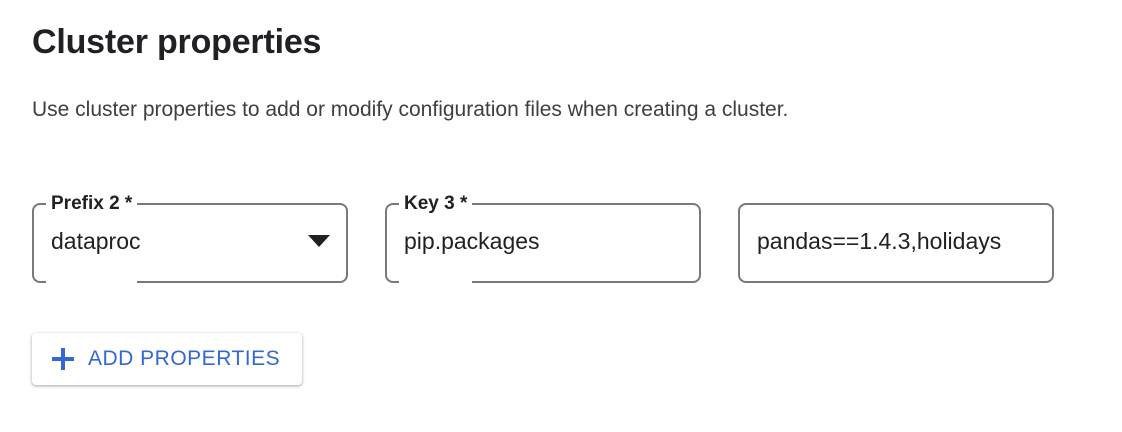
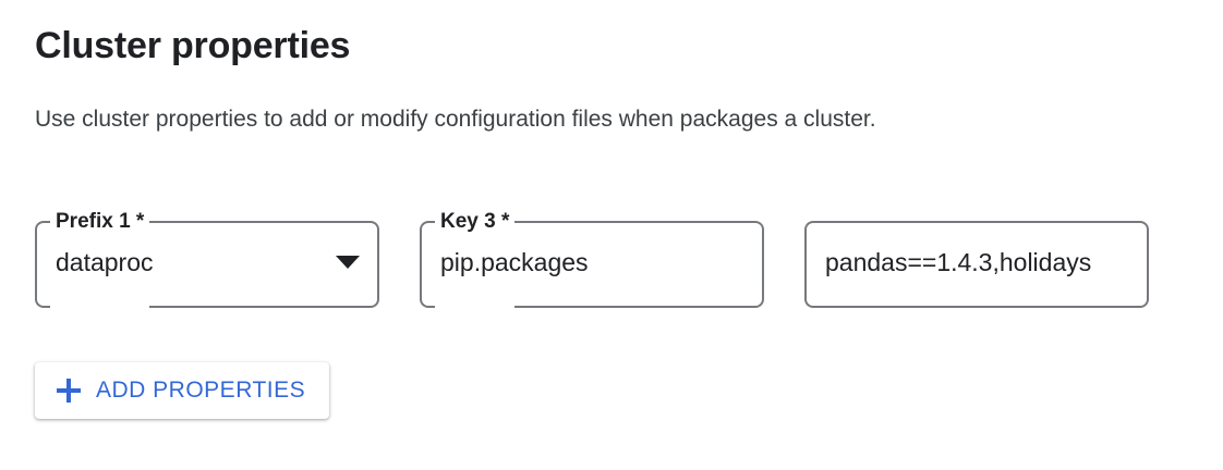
  Cluster properties
- Use cluster properties to add or modify configuration files when creating a cluster.
+ Use cluster properties to add or modify configuration files when packages a cluster.
- Prefix 2 *
+ Prefix 1 *
  dataproc
  Key 3 *
  pip.packages
  pandas==1.4.3,holidays
  ADD PROPERTIES
